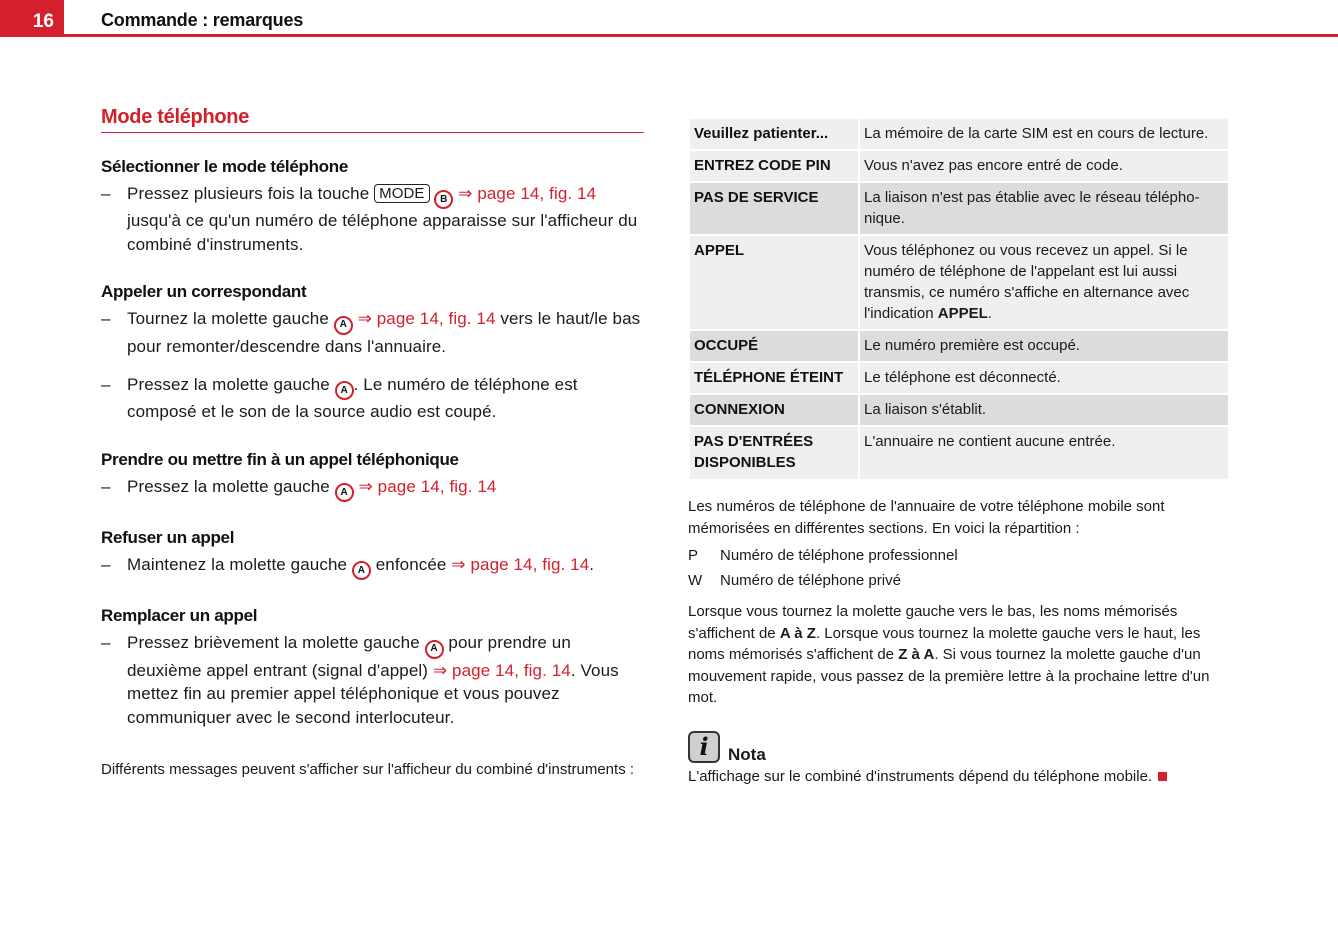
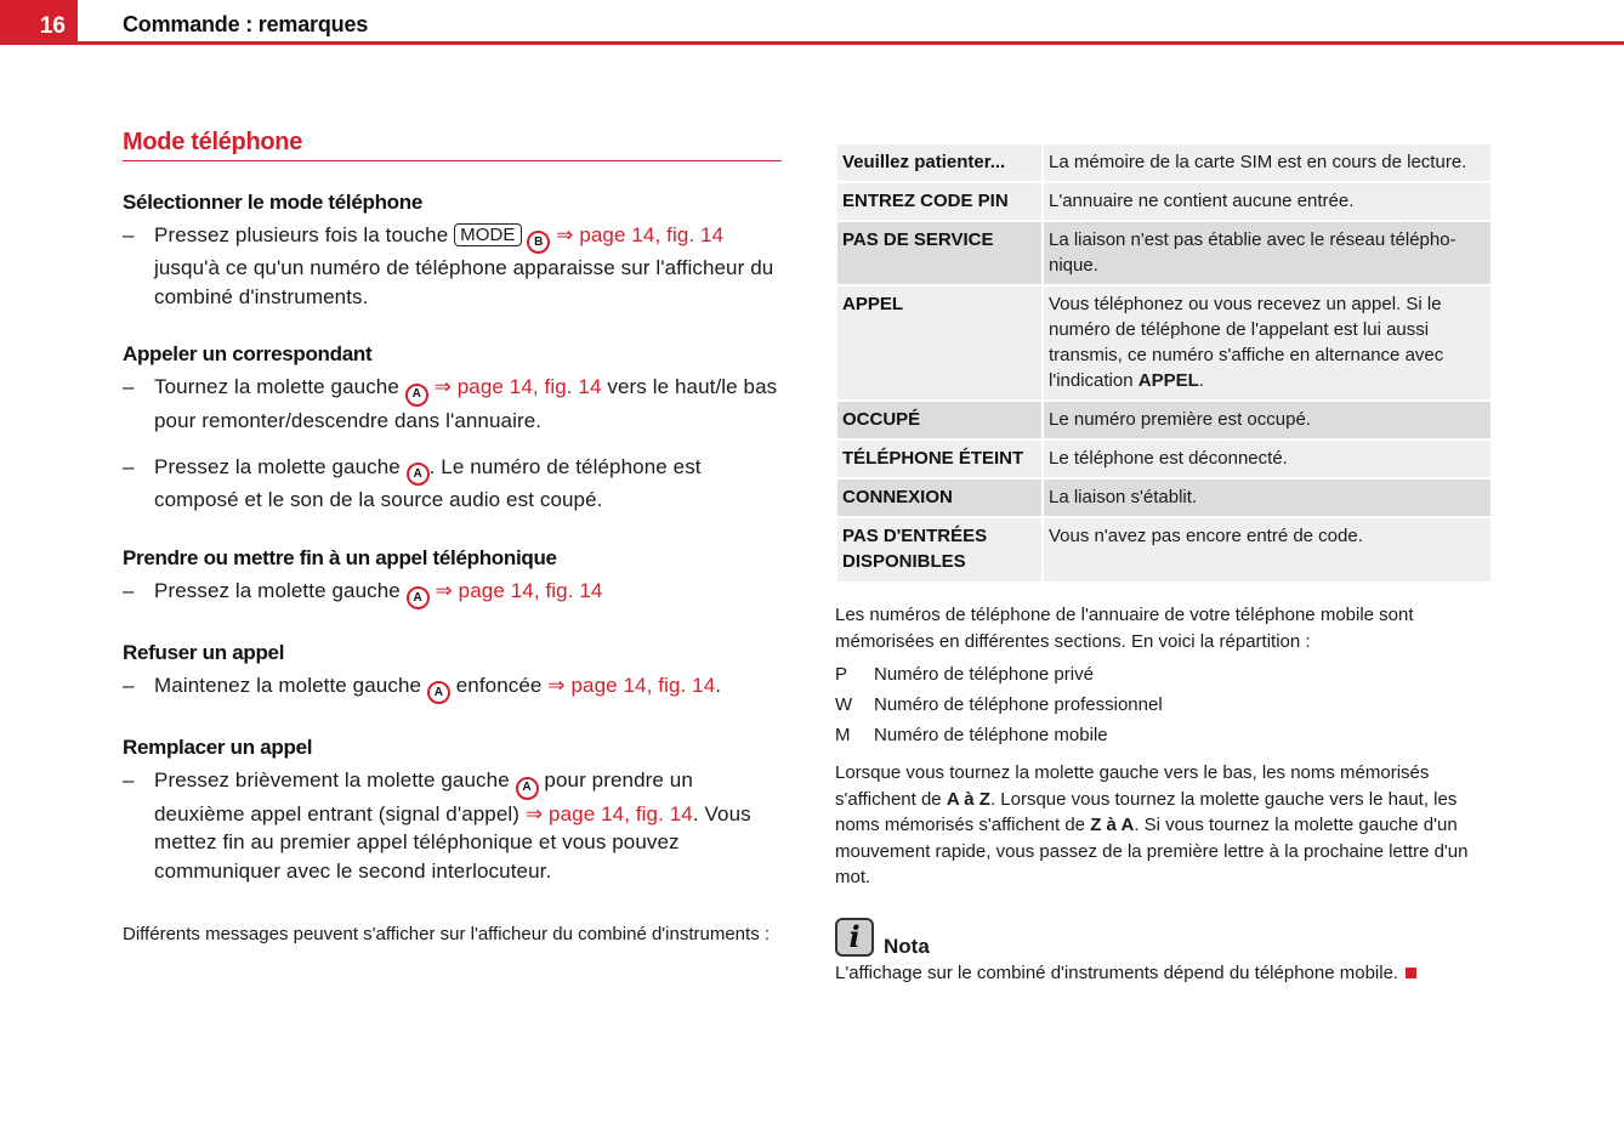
  16
  Commande : remarques
  Mode téléphone
  Sélectionner le mode téléphone
  –
  Pressez plusieurs fois la touche MODE B ⇒ page 14, fig. 14 jusqu'à ce qu'un numéro de téléphone apparaisse sur l'afficheur du combiné d'instruments.
  Appeler un correspondant
  –
  Tournez la molette gauche A ⇒ page 14, fig. 14 vers le haut/le bas pour remonter/descendre dans l'annuaire.
  –
  Pressez la molette gauche A. Le numéro de téléphone est composé et le son de la source audio est coupé.
  Prendre ou mettre fin à un appel téléphonique
  –
  Pressez la molette gauche A ⇒ page 14, fig. 14
  Refuser un appel
  –
  Maintenez la molette gauche A enfoncée ⇒ page 14, fig. 14.
  Remplacer un appel
  –
  Pressez brièvement la molette gauche A pour prendre un deuxième appel entrant (signal d'appel) ⇒ page 14, fig. 14. Vous mettez fin au premier appel téléphonique et vous pouvez communiquer avec le second interlocuteur.
  Différents messages peuvent s'afficher sur l'afficheur du combiné d'instruments :
  Veuillez patienter...	La mémoire de la carte SIM est en cours de lecture.
- ENTREZ CODE PIN	Vous n'avez pas encore entré de code.
+ ENTREZ CODE PIN	L'annuaire ne contient aucune entrée.
  PAS DE SERVICE	La liaison n'est pas établie avec le réseau télépho-nique.
  APPEL	Vous téléphonez ou vous recevez un appel. Si le numéro de téléphone de l'appelant est lui aussi transmis, ce numéro s'affiche en alternance avec l'indication APPEL.
  OCCUPÉ	Le numéro première est occupé.
  TÉLÉPHONE ÉTEINT	Le téléphone est déconnecté.
  CONNEXION	La liaison s'établit.
- PAS D'ENTRÉES DISPONIBLES	L'annuaire ne contient aucune entrée.
+ PAS D'ENTRÉES DISPONIBLES	Vous n'avez pas encore entré de code.
  Les numéros de téléphone de l'annuaire de votre téléphone mobile sont mémorisées en différentes sections. En voici la répartition :
  P
- Numéro de téléphone professionnel
+ Numéro de téléphone privé
  W
- Numéro de téléphone privé
+ Numéro de téléphone professionnel
+ M
+ Numéro de téléphone mobile
  Lorsque vous tournez la molette gauche vers le bas, les noms mémorisés s'affichent de A à Z. Lorsque vous tournez la molette gauche vers le haut, les noms mémorisés s'affichent de Z à A. Si vous tournez la molette gauche d'un mouvement rapide, vous passez de la première lettre à la prochaine lettre d'un mot.
  i
  Nota
  L'affichage sur le combiné d'instruments dépend du téléphone mobile.
